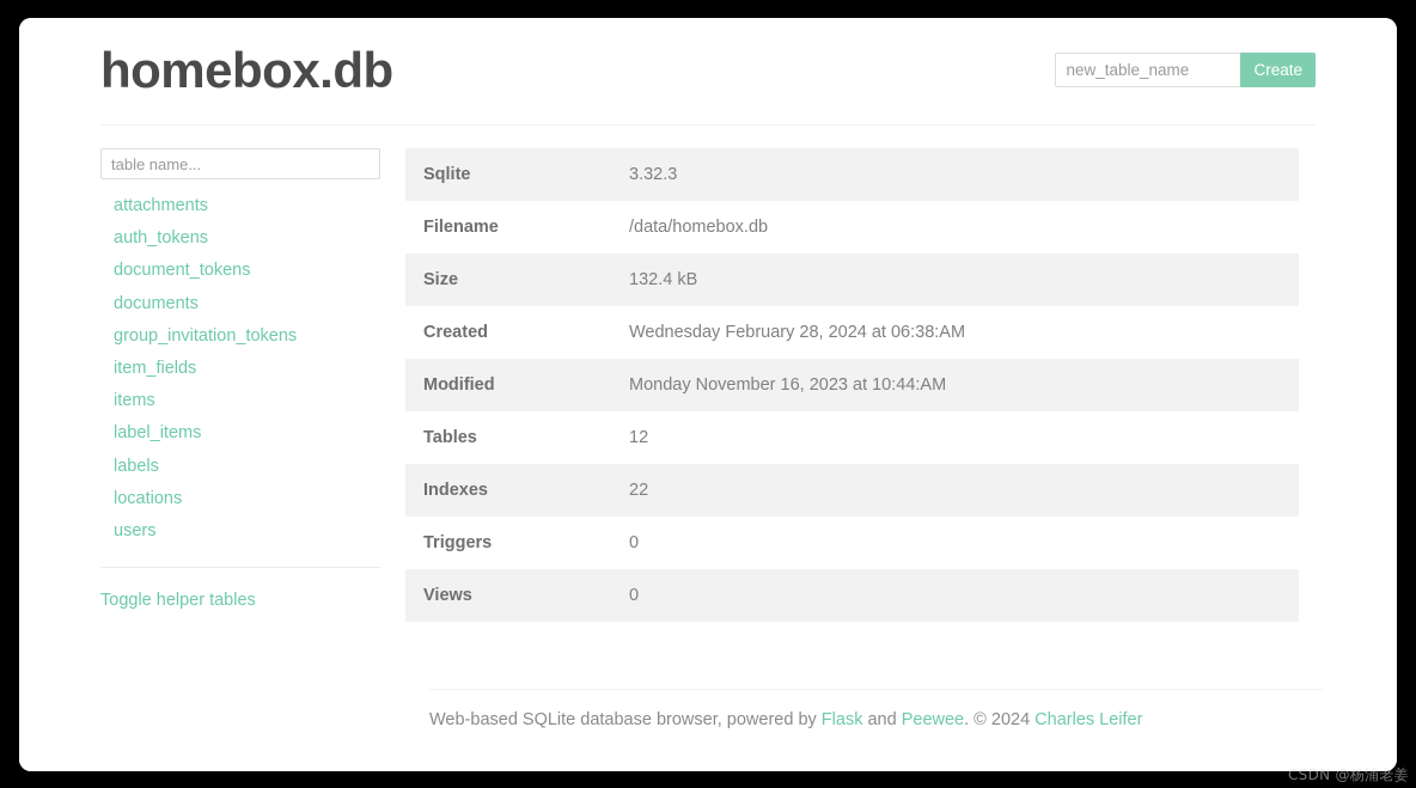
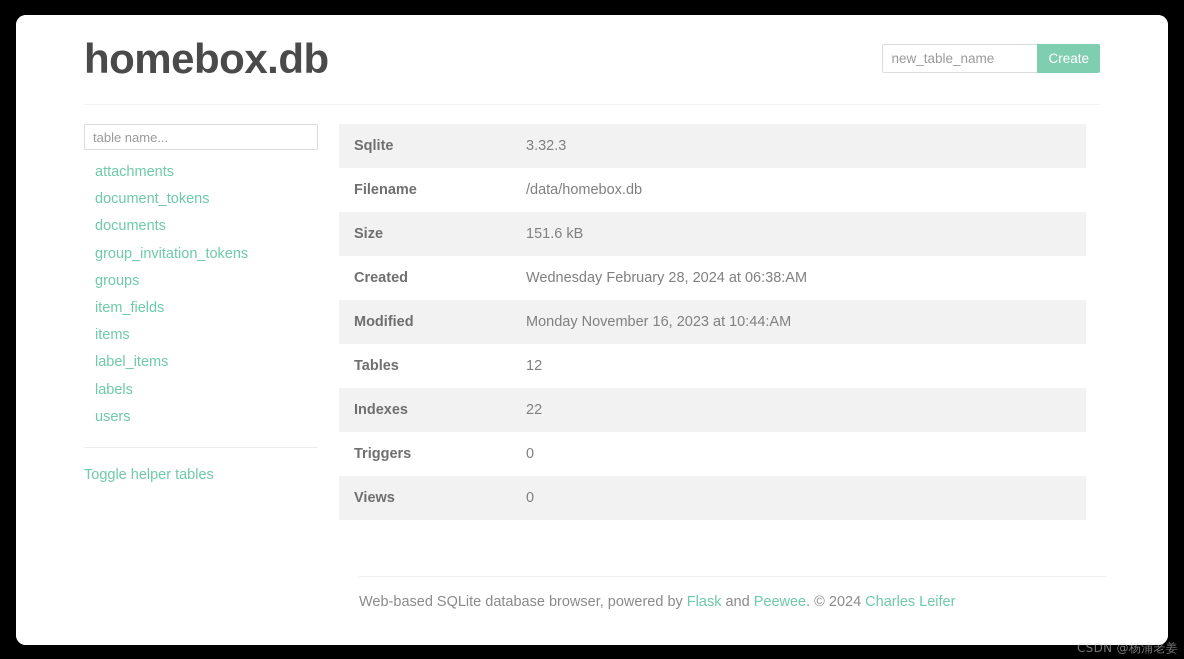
  homebox.db
  new_table_name
  Create
  table name...
  attachments
- auth_tokens
  document_tokens
  documents
  group_invitation_tokens
+ groups
  item_fields
  items
  label_items
  labels
- locations
  users
  Toggle helper tables
  Sqlite	3.32.3
  Filename	/data/homebox.db
- Size	132.4 kB
+ Size	151.6 kB
  Created	Wednesday February 28, 2024 at 06:38:AM
  Modified	Monday November 16, 2023 at 10:44:AM
  Tables	12
  Indexes	22
  Triggers	0
  Views	0
  Web-based SQLite database browser, powered by Flask and Peewee. © 2024 Charles Leifer
  CSDN @杨浦老姜
